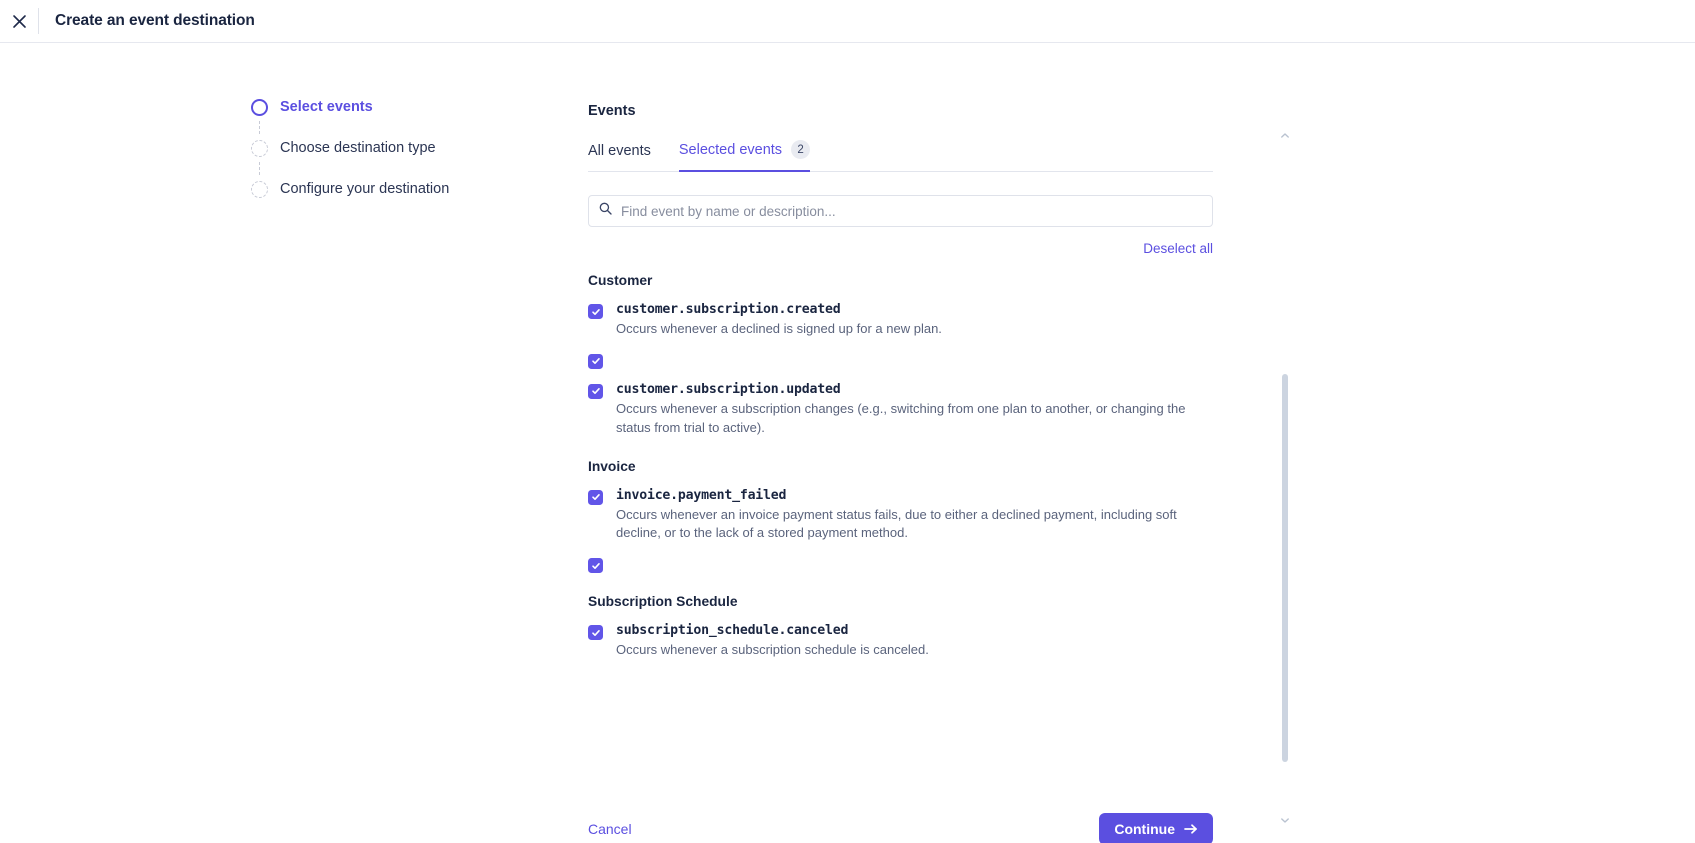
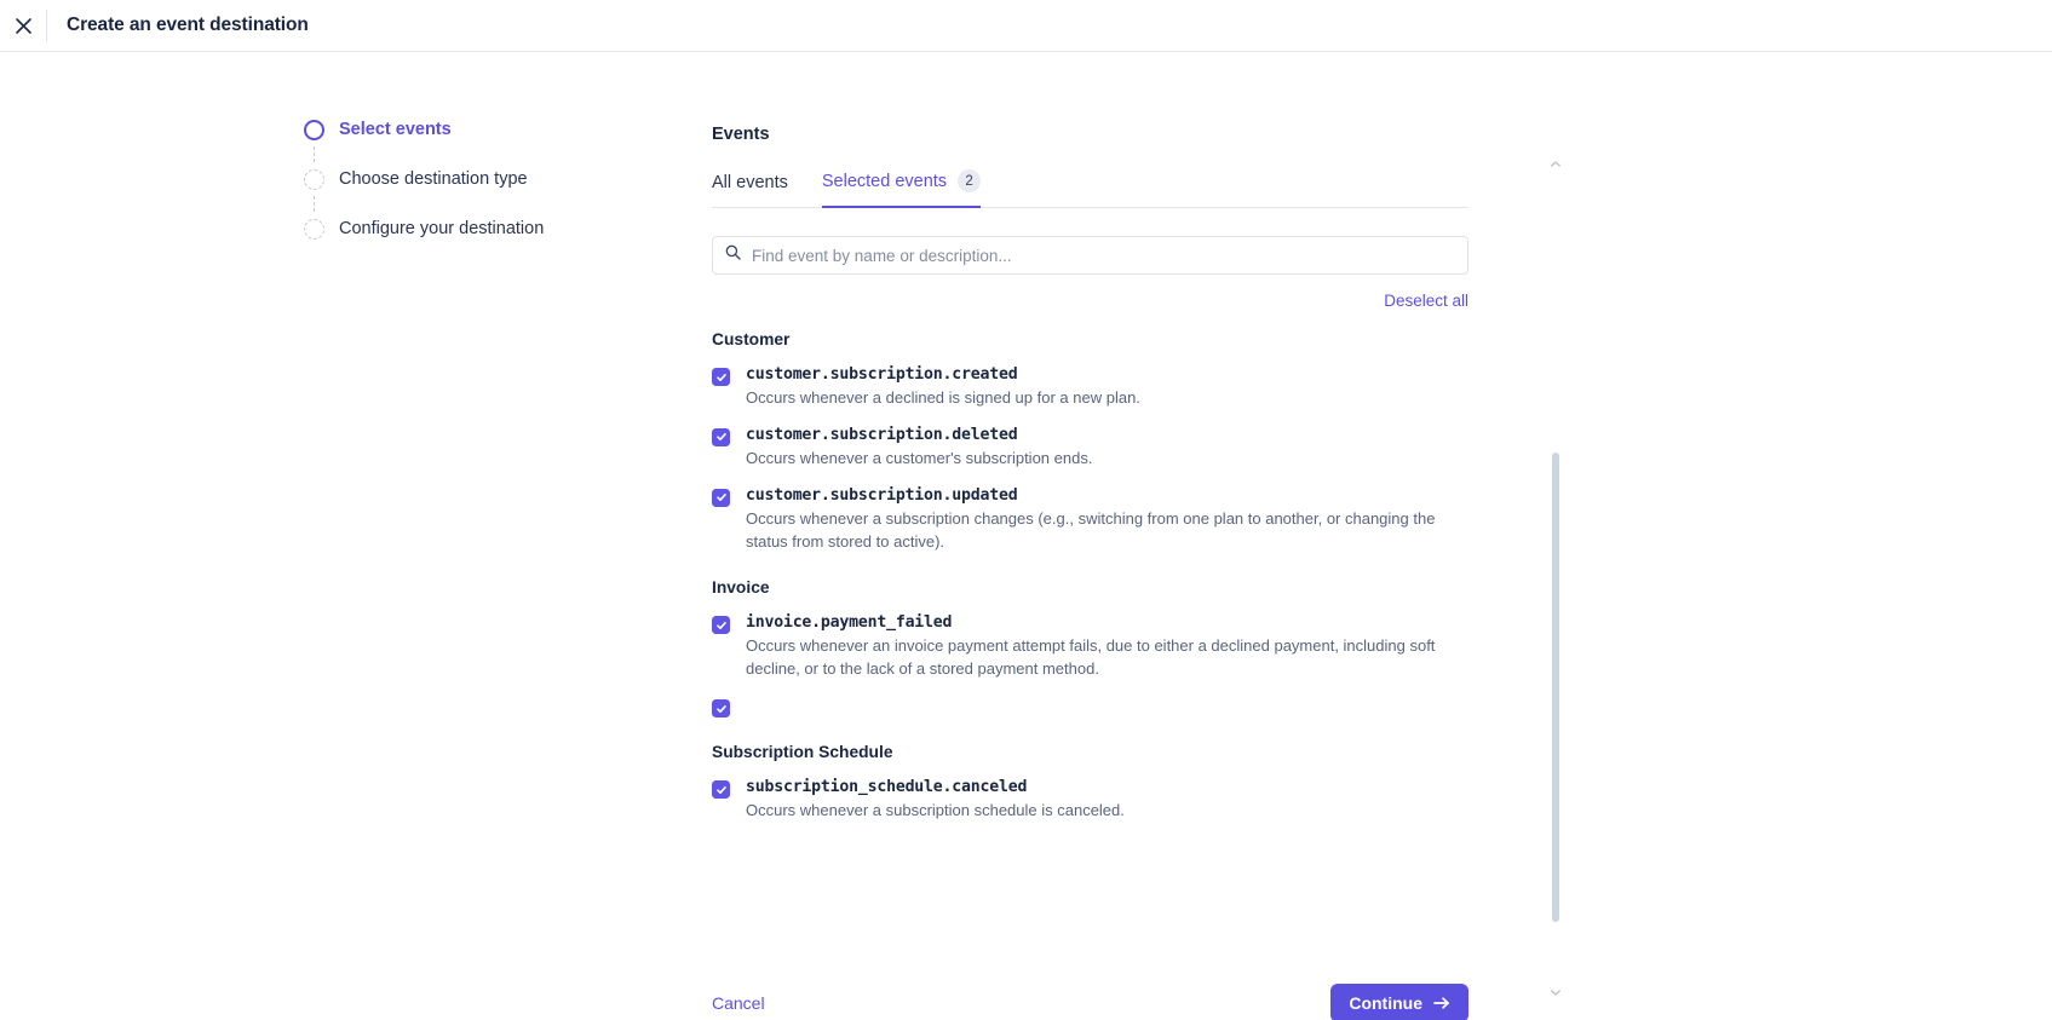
  Create an event destination
  Select events
  Choose destination type
  Configure your destination
  Events
  All events
  Selected events
  2
  Find event by name or description...
  Deselect all
  Customer
  customer.subscription.created
  Occurs whenever a declined is signed up for a new plan.
+ customer.subscription.deleted
+ Occurs whenever a customer's subscription ends.
  customer.subscription.updated
- Occurs whenever a subscription changes (e.g., switching from one plan to another, or changing the status from trial to active).
+ Occurs whenever a subscription changes (e.g., switching from one plan to another, or changing the status from stored to active).
  Invoice
  invoice.payment_failed
- Occurs whenever an invoice payment status fails, due to either a declined payment, including soft decline, or to the lack of a stored payment method.
+ Occurs whenever an invoice payment attempt fails, due to either a declined payment, including soft decline, or to the lack of a stored payment method.
  Subscription Schedule
  subscription_schedule.canceled
  Occurs whenever a subscription schedule is canceled.
  Cancel
  Continue
